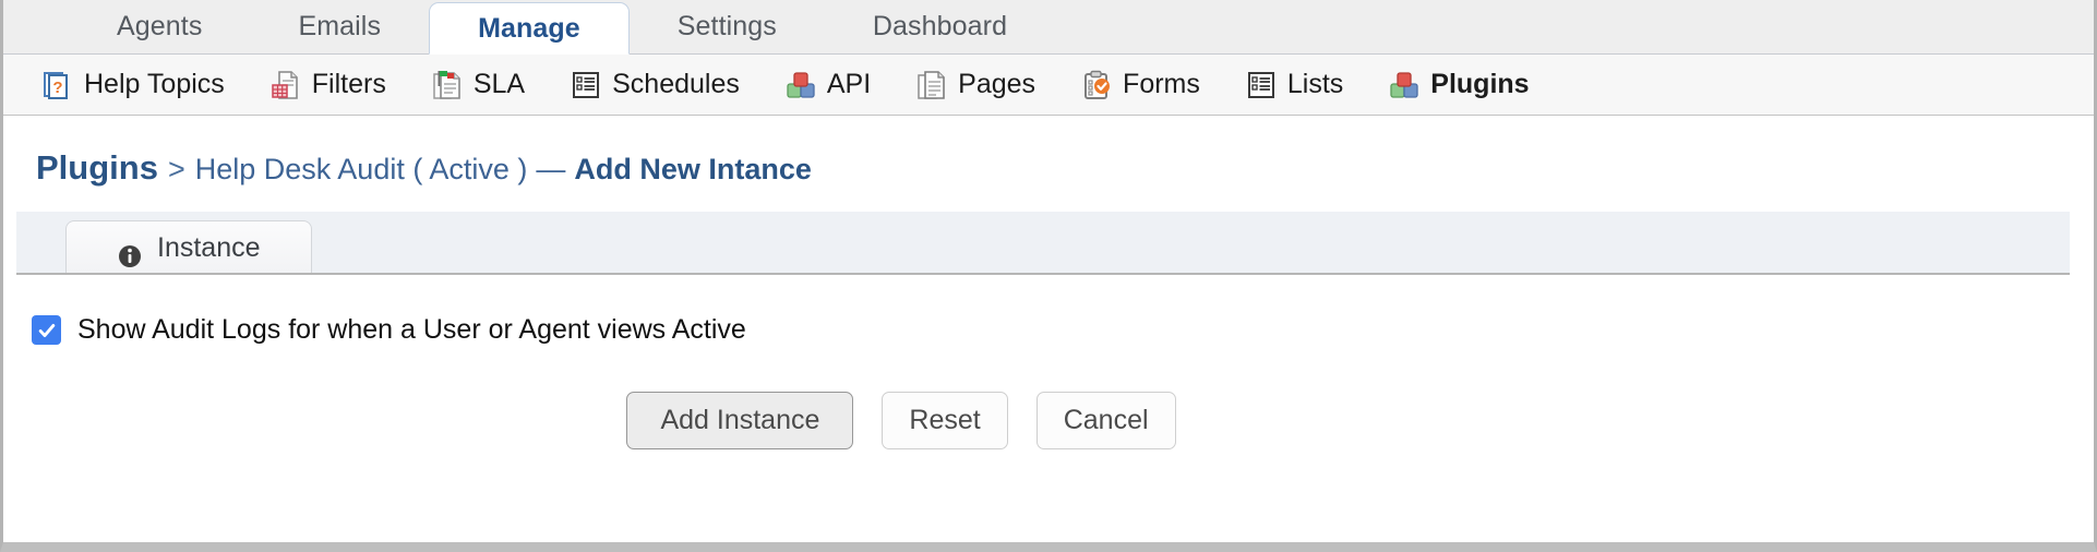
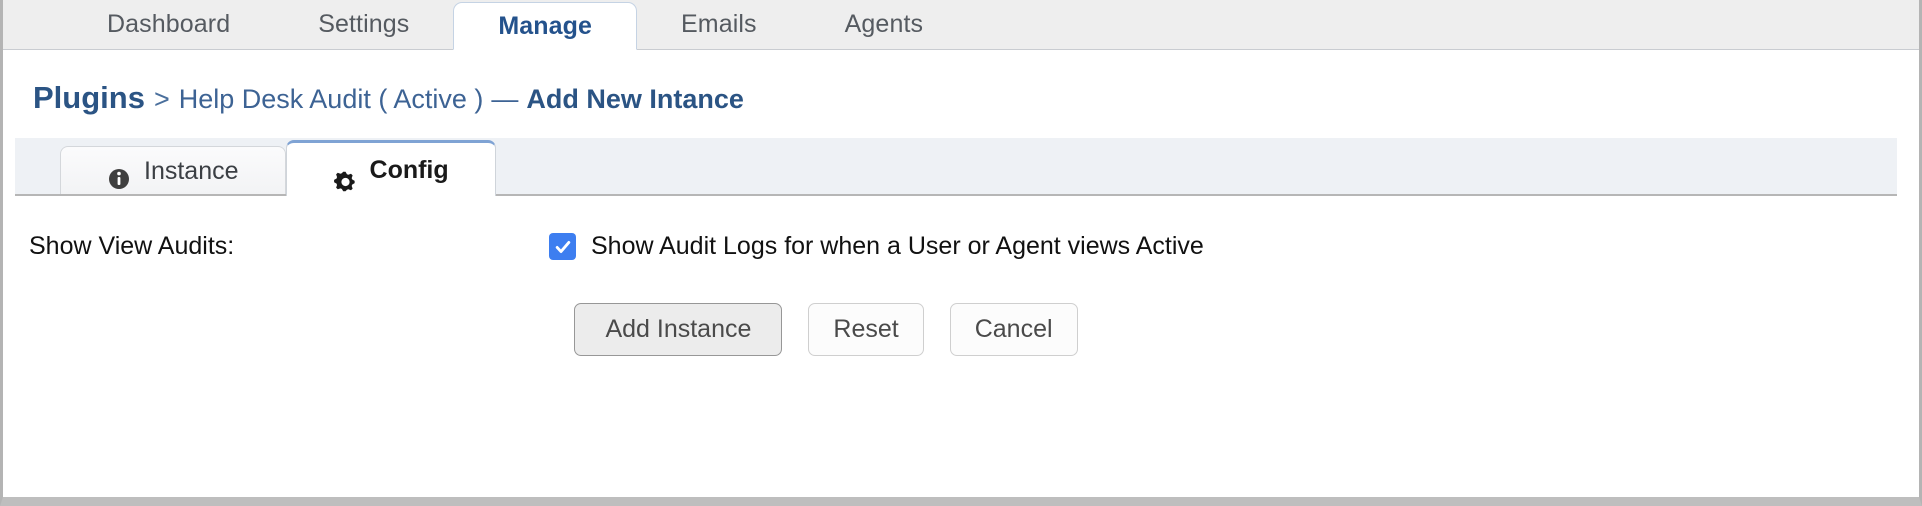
- Agents
+ Dashboard
- Emails
+ Settings
  Manage
- Settings
+ Emails
- Dashboard
+ Agents
- ?
- Help Topics
- Filters
- SLA
- Schedules
- API
- Pages
- Forms
- Lists
- Plugins
  Plugins > Help Desk Audit ( Active ) — Add New Intance
  Instance
+ Config
+ Show View Audits:
  Show Audit Logs for when a User or Agent views Active
  Add Instance
  Reset
  Cancel
